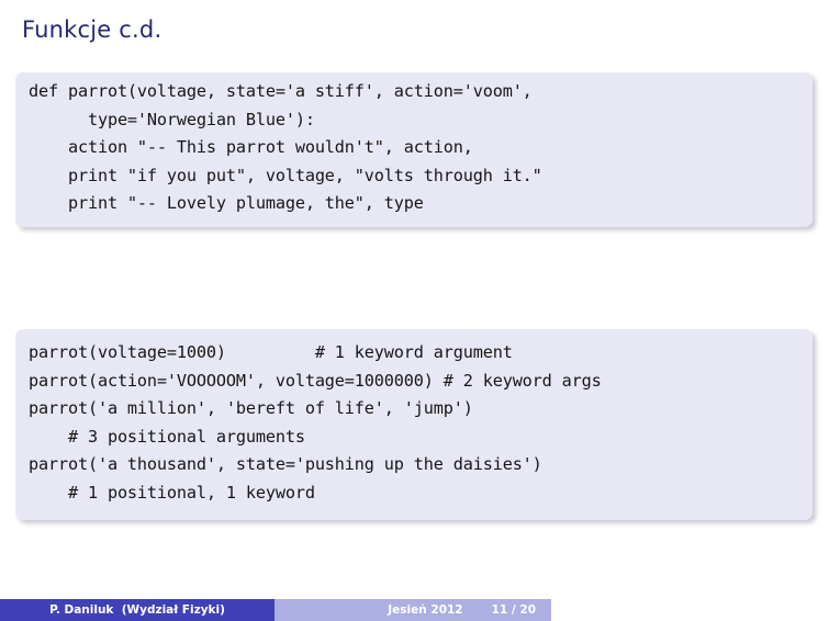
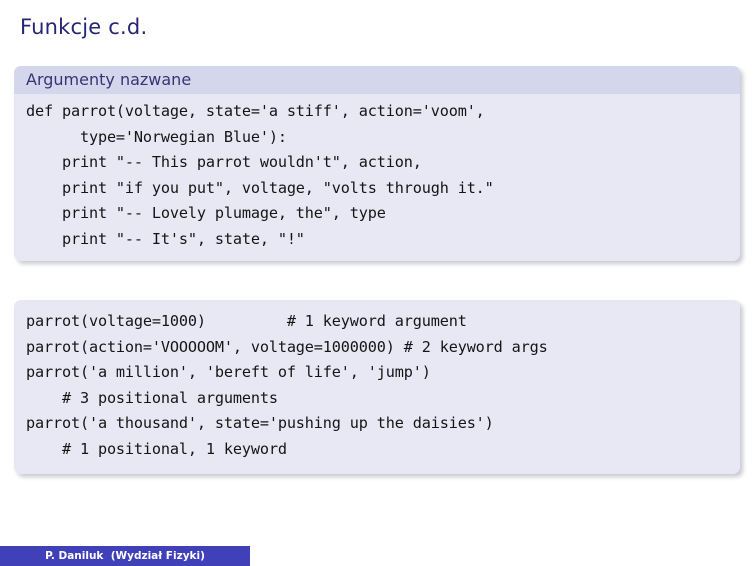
  Funkcje c.d.
+ Argumenty nazwane
  def parrot(voltage, state='a stiff', action='voom',
  type='Norwegian Blue'):
- action "-- This parrot wouldn't", action,
+ print "-- This parrot wouldn't", action,
  print "if you put", voltage, "volts through it."
  print "-- Lovely plumage, the", type
+ print "-- It's", state, "!"
  parrot(voltage=1000) # 1 keyword argument
  parrot(action='VOOOOOM', voltage=1000000) # 2 keyword args
  parrot('a million', 'bereft of life', 'jump')
  # 3 positional arguments
  parrot('a thousand', state='pushing up the daisies')
  # 1 positional, 1 keyword
  P. Daniluk (Wydział Fizyki)
- Jesień 2012
- 11 / 20
